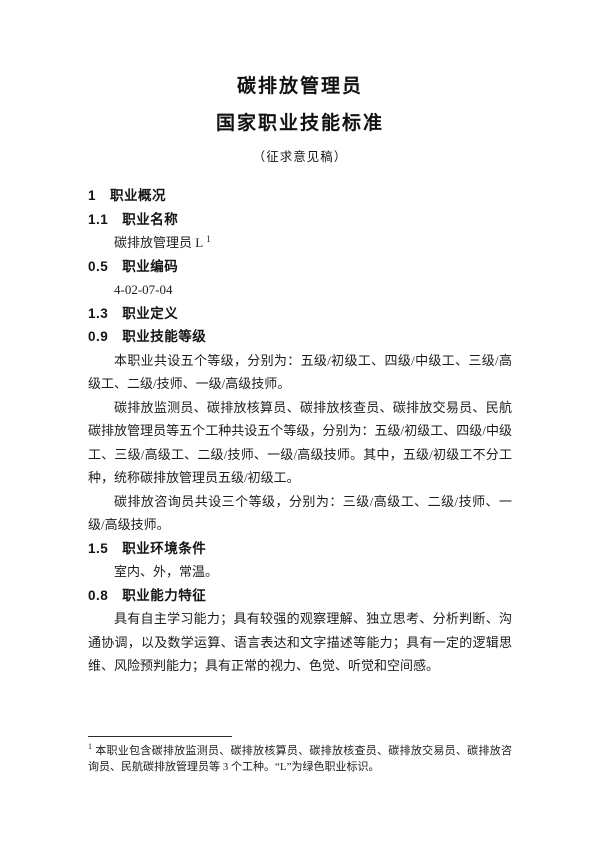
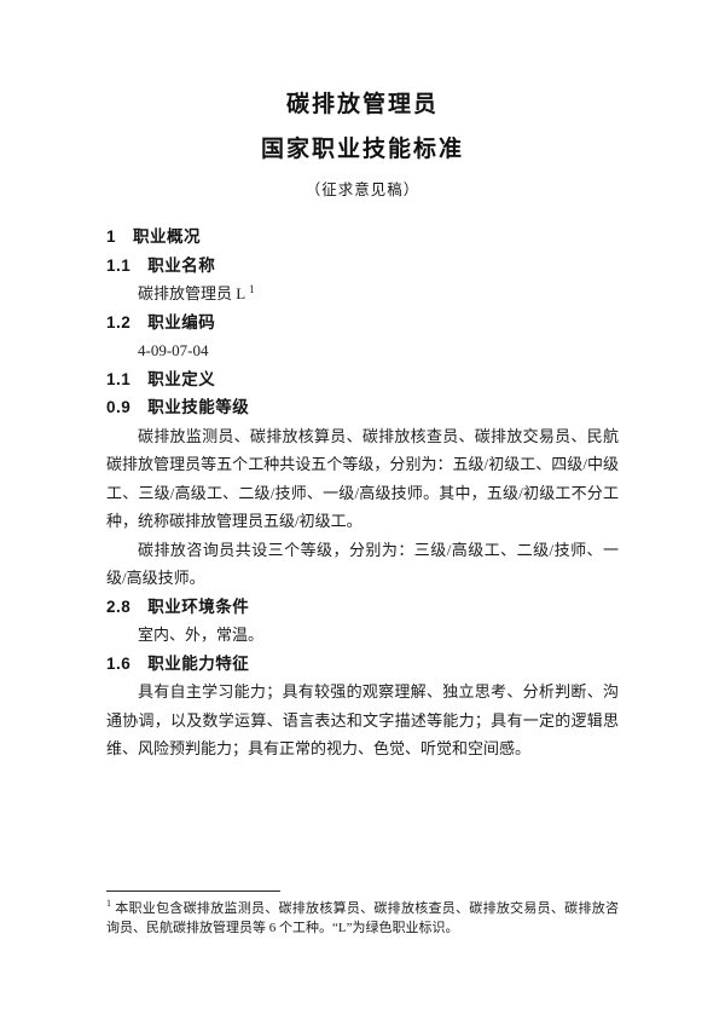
  碳排放管理员
  国家职业技能标准
  （征求意见稿）
  1 职业概况
  1.1 职业名称
  碳排放管理员 L 1
- 0.5 职业编码
+ 1.2 职业编码
- 4-02-07-04
+ 4-09-07-04
- 1.3 职业定义
+ 1.1 职业定义
  0.9 职业技能等级
- 本职业共设五个等级，分别为：五级/初级工、四级/中级工、三级/高级工、二级/技师、一级/高级技师。
  碳排放监测员、碳排放核算员、碳排放核查员、碳排放交易员、民航碳排放管理员等五个工种共设五个等级，分别为：五级/初级工、四级/中级工、三级/高级工、二级/技师、一级/高级技师。其中，五级/初级工不分工种，统称碳排放管理员五级/初级工。
  碳排放咨询员共设三个等级，分别为：三级/高级工、二级/技师、一级/高级技师。
- 1.5 职业环境条件
+ 2.8 职业环境条件
  室内、外，常温。
- 0.8 职业能力特征
+ 1.6 职业能力特征
  具有自主学习能力；具有较强的观察理解、独立思考、分析判断、沟通协调，以及数学运算、语言表达和文字描述等能力；具有一定的逻辑思维、风险预判能力；具有正常的视力、色觉、听觉和空间感。
- 1 本职业包含碳排放监测员、碳排放核算员、碳排放核查员、碳排放交易员、碳排放咨询员、民航碳排放管理员等 3 个工种。“L”为绿色职业标识。
+ 1 本职业包含碳排放监测员、碳排放核算员、碳排放核查员、碳排放交易员、碳排放咨询员、民航碳排放管理员等 6 个工种。“L”为绿色职业标识。
